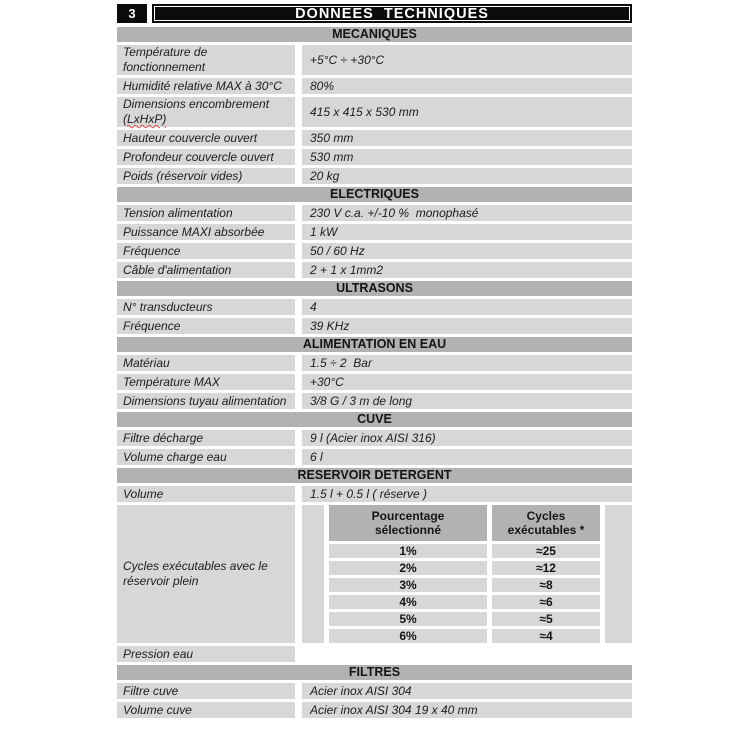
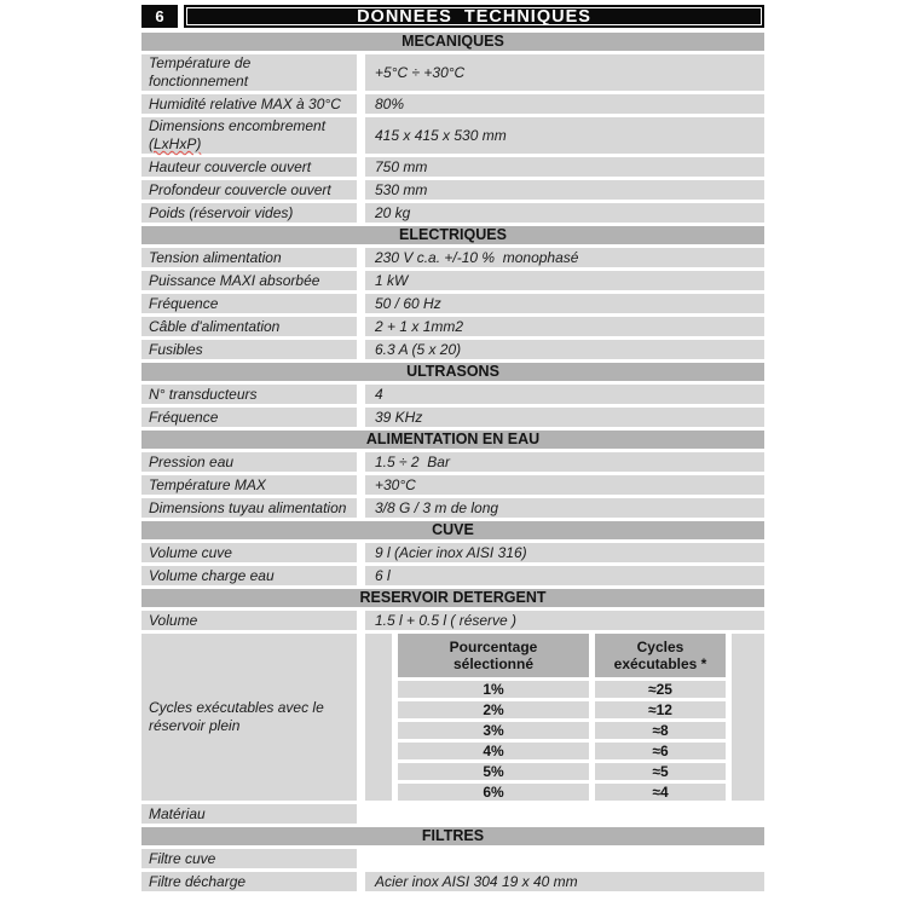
- 3
+ 6
  DONNEES TECHNIQUES
  MECANIQUES
  Température de
  fonctionnement
  +5°C ÷ +30°C
  Humidité relative MAX à 30°C
  80%
  Dimensions encombrement
  (LxHxP)
  415 x 415 x 530 mm
  Hauteur couvercle ouvert
- 350 mm
+ 750 mm
  Profondeur couvercle ouvert
  530 mm
  Poids (réservoir vides)
  20 kg
  ELECTRIQUES
  Tension alimentation
  230 V c.a. +/-10 % monophasé
  Puissance MAXI absorbée
  1 kW
  Fréquence
  50 / 60 Hz
  Câble d'alimentation
  2 + 1 x 1mm2
+ Fusibles
+ 6.3 A (5 x 20)
  ULTRASONS
  N° transducteurs
  4
  Fréquence
  39 KHz
  ALIMENTATION EN EAU
- Matériau
+ Pression eau
  1.5 ÷ 2 Bar
  Température MAX
  +30°C
  Dimensions tuyau alimentation
  3/8 G / 3 m de long
  CUVE
- Filtre décharge
+ Volume cuve
  9 l (Acier inox AISI 316)
  Volume charge eau
  6 l
  RESERVOIR DETERGENT
  Volume
  1.5 l + 0.5 l ( réserve )
  Cycles exécutables avec le
  réservoir plein
  Pourcentage
  sélectionné
  Cycles
  exécutables *
  1%
  ≈25
  2%
  ≈12
  3%
  ≈8
  4%
  ≈6
  5%
  ≈5
  6%
  ≈4
- Pression eau
+ Matériau
  FILTRES
  Filtre cuve
- Acier inox AISI 304
- Volume cuve
+ Filtre décharge
  Acier inox AISI 304 19 x 40 mm
